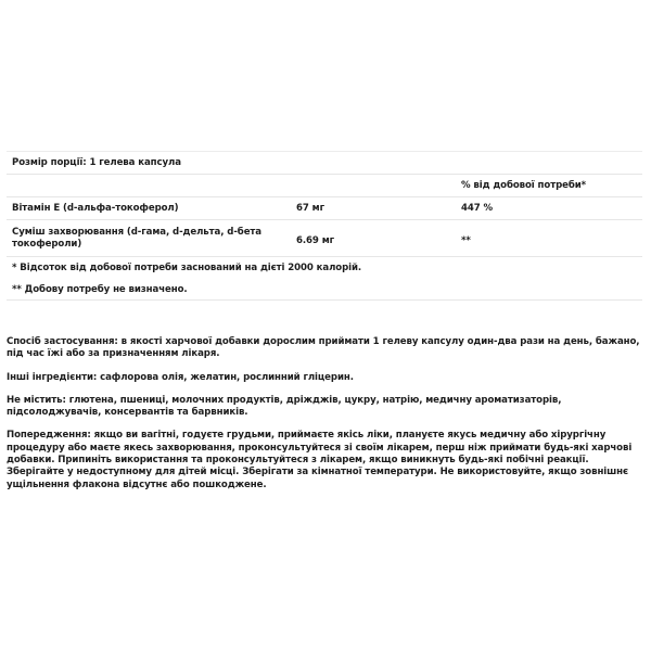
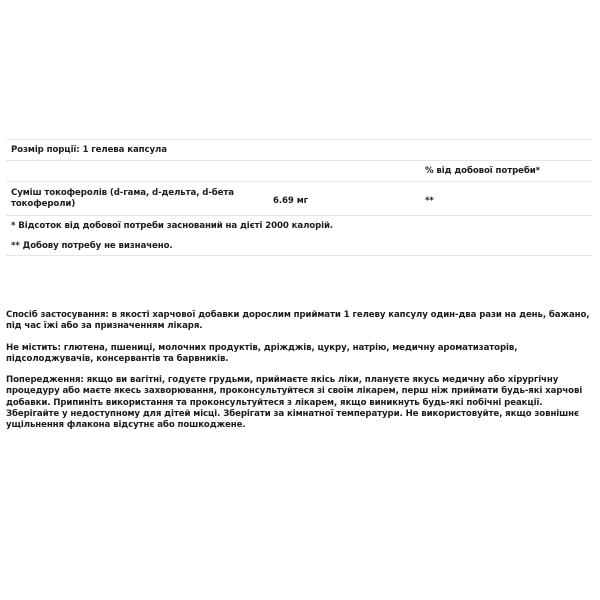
  Розмір порції: 1 гелева капсула
  % від добової потреби*
- Вітамін Е (d-альфа-токоферол)
- 67 мг
- 447 %
- Суміш захворювання (d-гама, d-дельта, d-бета токофероли)
+ Суміш токоферолів (d-гама, d-дельта, d-бета токофероли)
  6.69 мг
  **
  * Відсоток від добової потреби заснований на дієті 2000 калорій.
  ** Добову потребу не визначено.
  Спосіб застосування: в якості харчової добавки дорослим приймати 1 гелеву капсулу один-два рази на день, бажано, під час їжі або за призначенням лікаря.
- Інші інгредієнти: сафлорова олія, желатин, рослинний гліцерин.
  Не містить: глютена, пшениці, молочних продуктів, дріжджів, цукру, натрію, медичну ароматизаторів, підсолоджувачів, консервантів та барвників.
  Попередження: якщо ви вагітні, годуєте грудьми, приймаєте якісь ліки, плануєте якусь медичну або хірургічну процедуру або маєте якесь захворювання, проконсультуйтеся зі своїм лікарем, перш ніж приймати будь-які харчові добавки. Припиніть використання та проконсультуйтеся з лікарем, якщо виникнуть будь-які побічні реакції. Зберігайте у недоступному для дітей місці. Зберігати за кімнатної температури. Не використовуйте, якщо зовнішнє ущільнення флакона відсутнє або пошкоджене.
